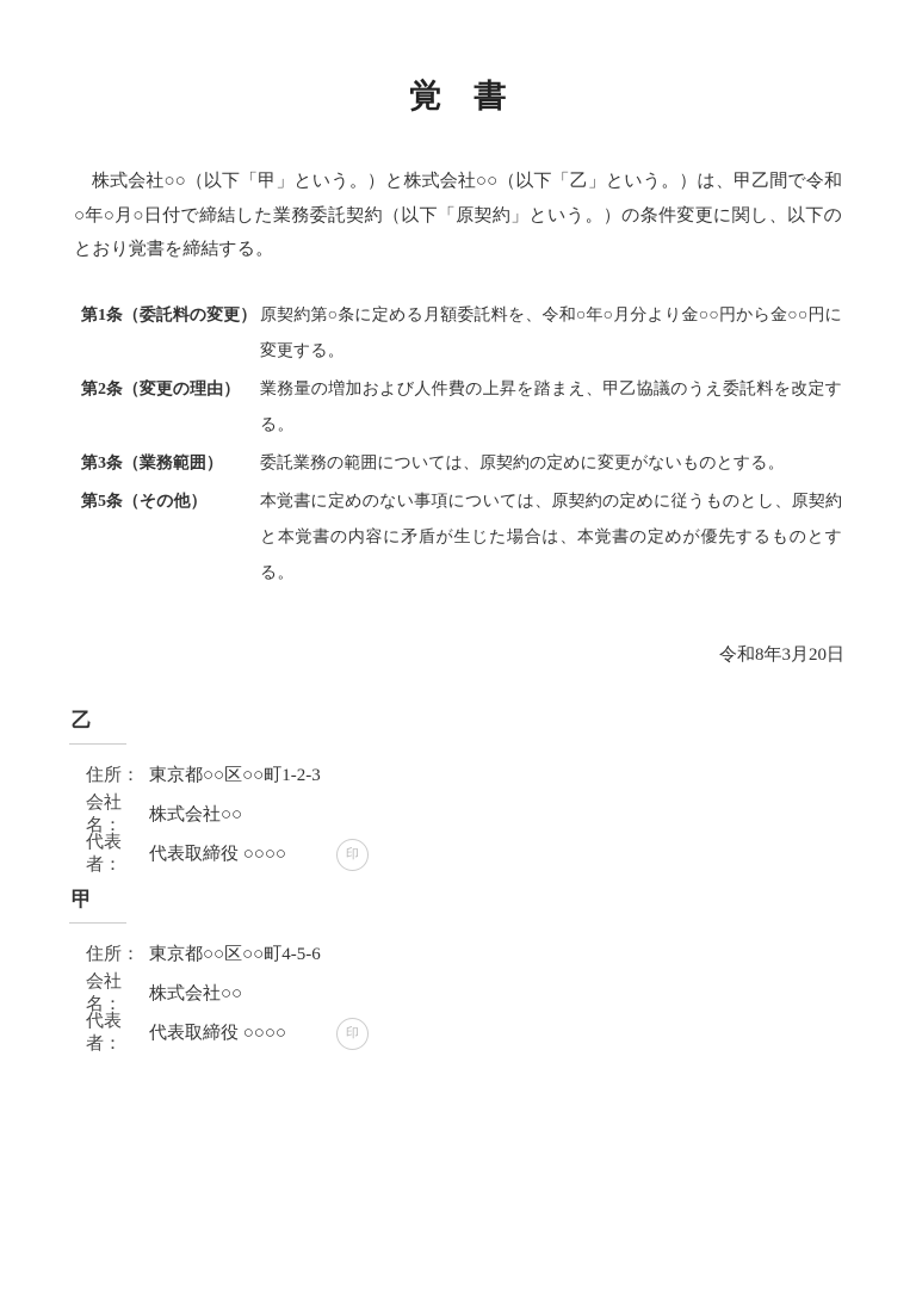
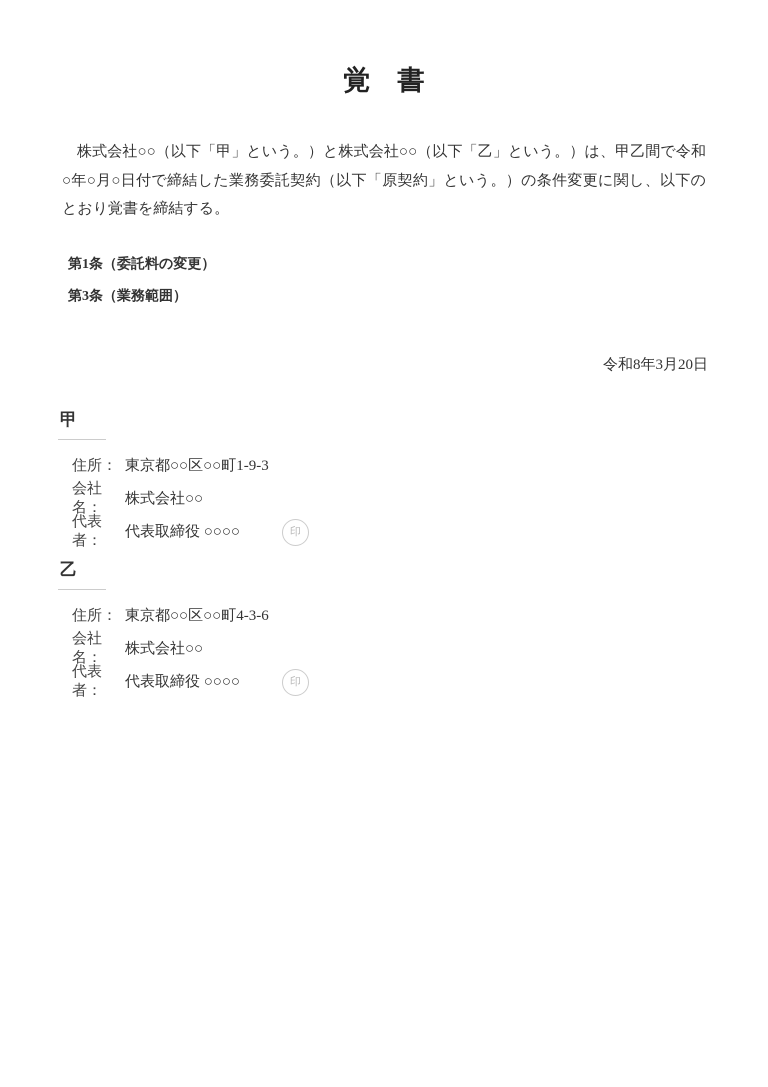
  覚 書
  株式会社○○（以下「甲」という。）と株式会社○○（以下「乙」という。）は、甲乙間で令和○年○月○日付で締結した業務委託契約（以下「原契約」という。）の条件変更に関し、以下のとおり覚書を締結する。
  第1条（委託料の変更）
- 原契約第○条に定める月額委託料を、令和○年○月分より金○○円から金○○円に変更する。
- 第2条（変更の理由）
- 業務量の増加および人件費の上昇を踏まえ、甲乙協議のうえ委託料を改定する。
  第3条（業務範囲）
- 委託業務の範囲については、原契約の定めに変更がないものとする。
- 第5条（その他）
- 本覚書に定めのない事項については、原契約の定めに従うものとし、原契約と本覚書の内容に矛盾が生じた場合は、本覚書の定めが優先するものとする。
  令和8年3月20日
- 乙
+ 甲
  住所：
- 東京都○○区○○町1-2-3
+ 東京都○○区○○町1-9-3
  会社名：
  株式会社○○
  代表者：
  代表取締役 ○○○○
  印
- 甲
+ 乙
  住所：
- 東京都○○区○○町4-5-6
+ 東京都○○区○○町4-3-6
  会社名：
  株式会社○○
  代表者：
  代表取締役 ○○○○
  印
